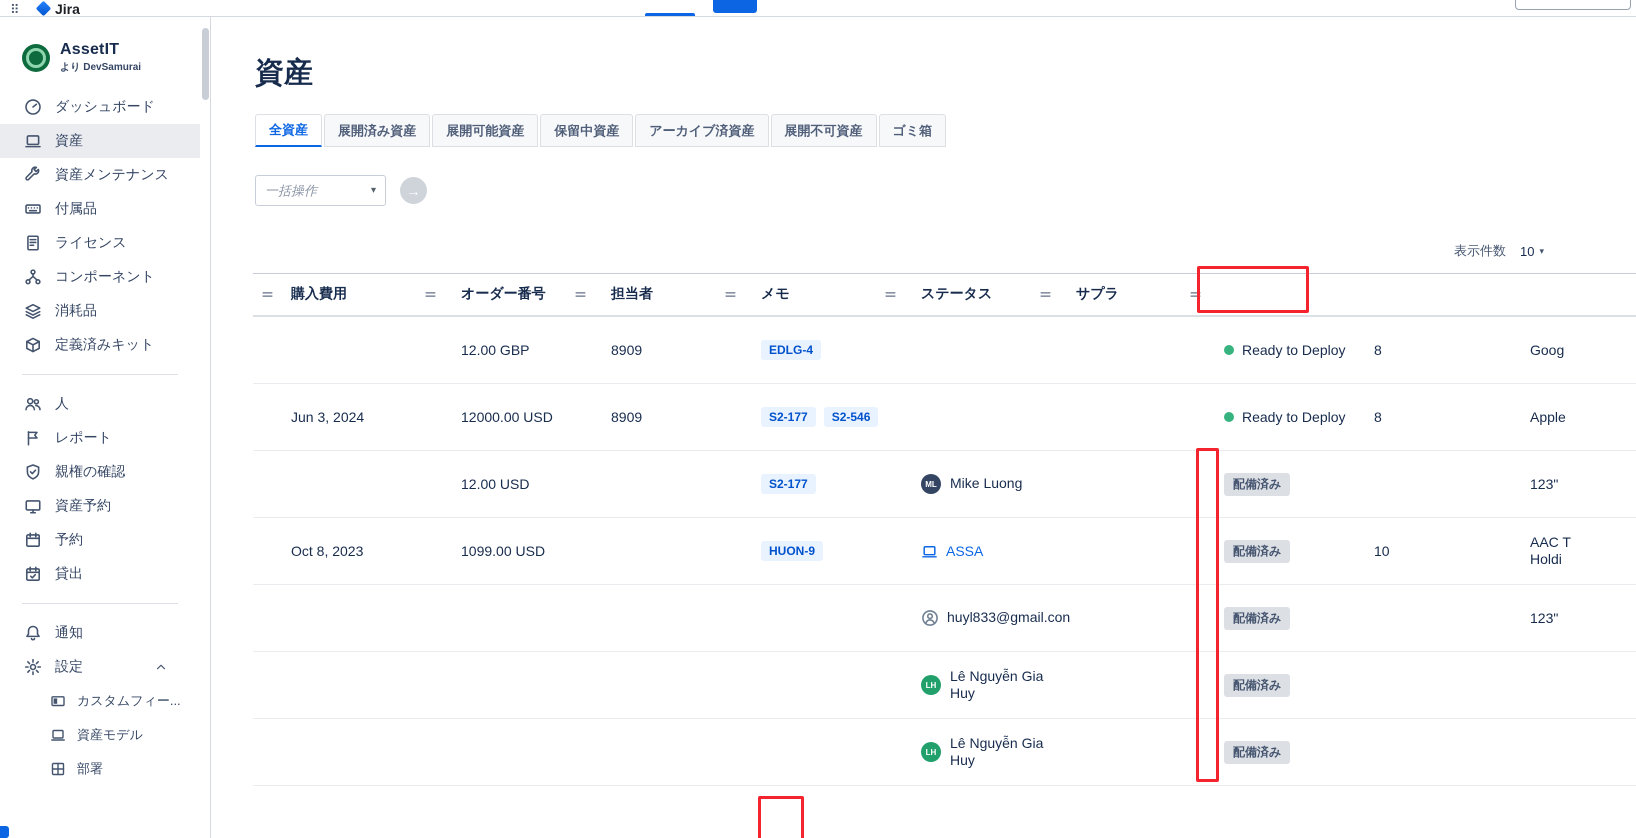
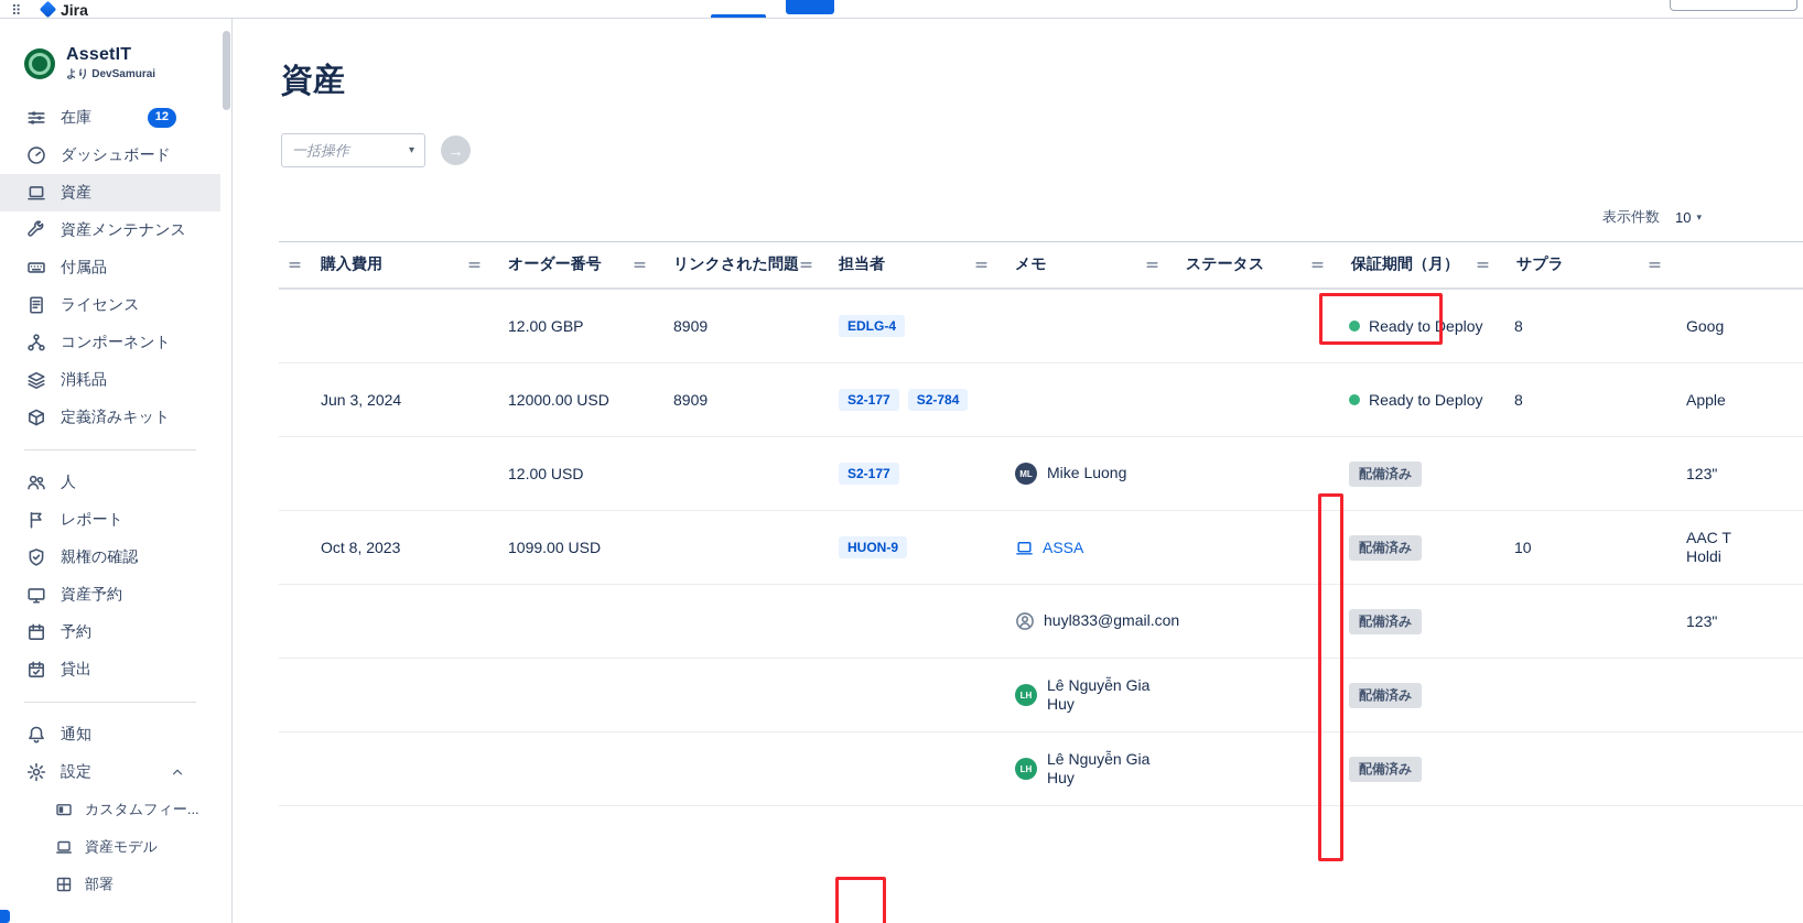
  ⠿
  Jira
  AssetIT
  より DevSamurai
+ 在庫
+ 12
  ダッシュボード
  資産
  資産メンテナンス
  付属品
  ライセンス
  コンポーネント
  消耗品
  定義済みキット
  人
  レポート
  親権の確認
  資産予約
  予約
  貸出
  通知
  設定
  カスタムフィー...
  資産モデル
  部署
  資産
- 全資産
- 展開済み資産
- 展開可能資産
- 保留中資産
- アーカイブ済資産
- 展開不可資産
- ゴミ箱
  一括操作
  ▾
  →
  表示件数
  10
  ▾
  購入費用
  オーダー番号
+ リンクされた問題
  担当者
  メモ
  ステータス
+ 保証期間（月）
  サプラ
  12.00 GBP
  8909
  EDLG-4
  Ready to Deploy
  8
  Goog
  Jun 3, 2024
  12000.00 USD
  8909
  S2-177
- S2-546
+ S2-784
  Ready to Deploy
  8
  Apple
  12.00 USD
  S2-177
  ML
  Mike Luong
  配備済み
  123"
  Oct 8, 2023
  1099.00 USD
  HUON-9
  ASSA
  配備済み
  10
  AAC T
  Holdi
  huyl833@gmail.con
  配備済み
  123"
  LH
  Lê Nguyễn Gia Huy
  配備済み
  LH
  Lê Nguyễn Gia Huy
  配備済み
